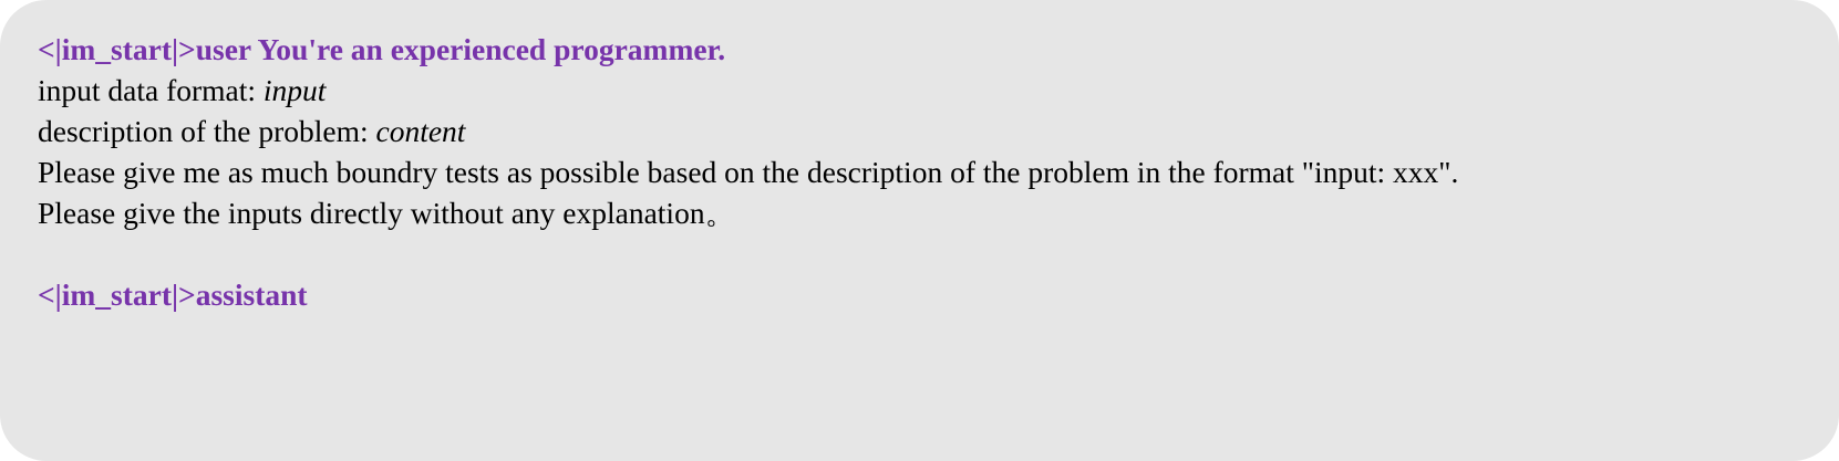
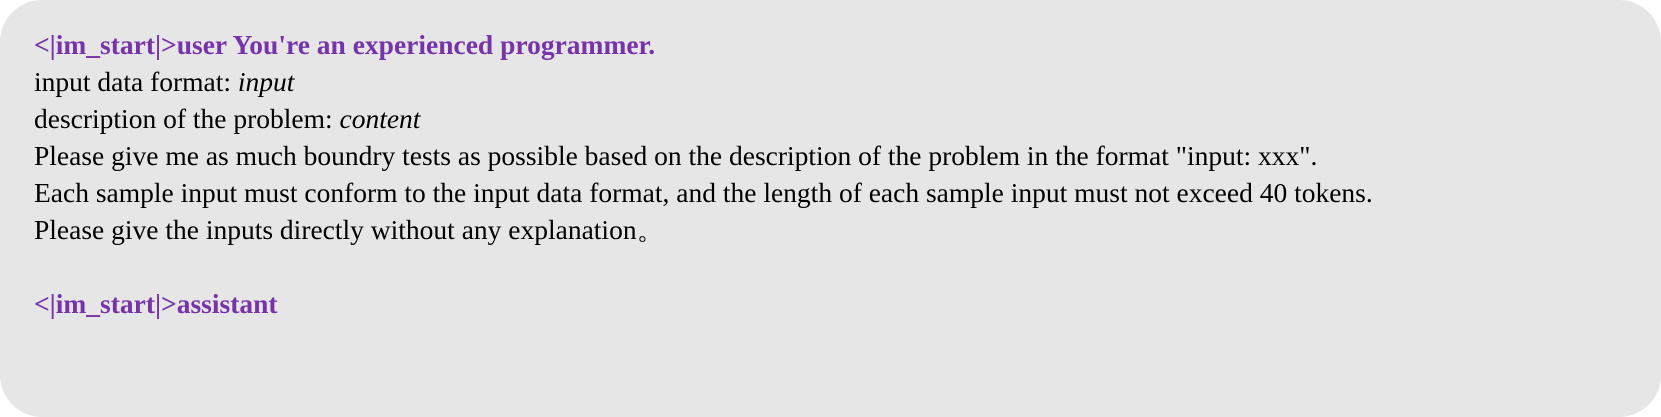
  <|im_start|>user You're an experienced programmer.
  input data format: input
  description of the problem: content
  Please give me as much boundry tests as possible based on the description of the problem in the format "input: xxx".
+ Each sample input must conform to the input data format, and the length of each sample input must not exceed 40 tokens.
  Please give the inputs directly without any explanation。
  <|im_start|>assistant
